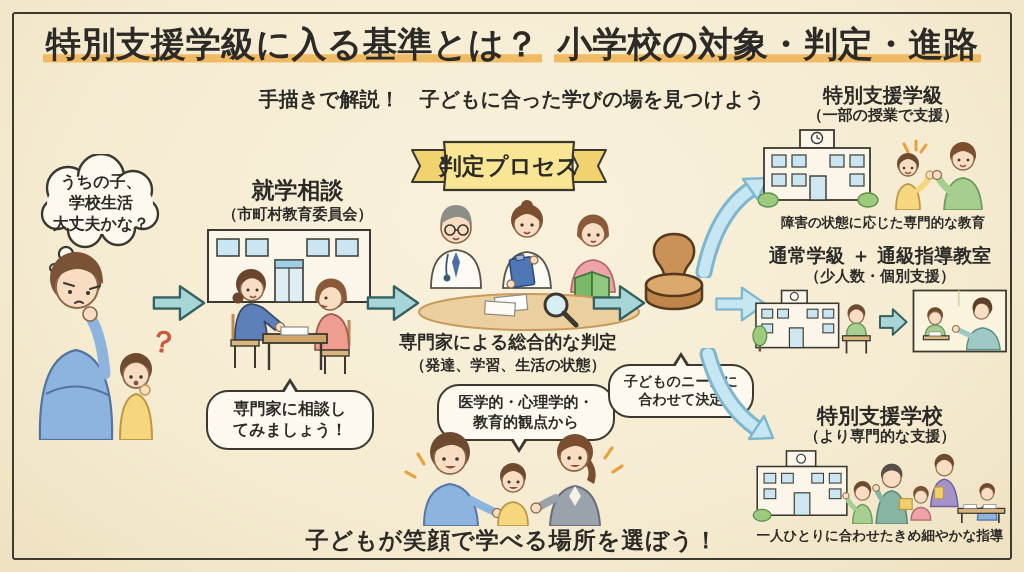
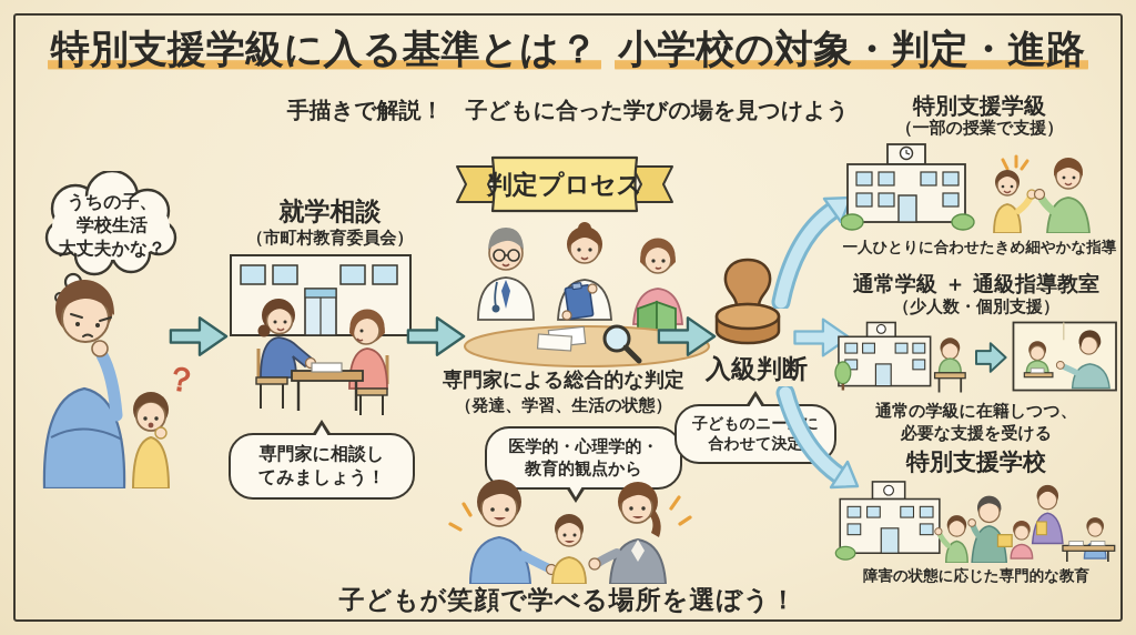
  特別支援学級に入る基準とは？ 小学校の対象・判定・進路
  手描きで解説！ 子どもに合った学びの場を見つけよう
  うちの子、
  学校生活
  大丈夫かな？
  就学相談
  （市町村教育委員会）
  専門家に相談し
  てみましょう！
  判定プロセス
  専門家による総合的な判定
  （発達、学習、生活の状態）
  医学的・心理学的・
  教育的観点から
+ 入級判断
  子どものニーに
  合わせて決定
  特別支援学級
  （一部の授業で支援）
- 障害の状態に応じた専門的な教育
+ 一人ひとりに合わせたきめ細やかな指導
  通常学級 ＋ 通級指導教室
  （少人数・個別支援）
+ 通常の学級に在籍しつつ、
+ 必要な支援を受ける
  特別支援学校
- （より専門的な支援）
- 一人ひとりに合わせたきめ細やかな指導
+ 障害の状態に応じた専門的な教育
  子どもが笑顔で学べる場所を選ぼう！
